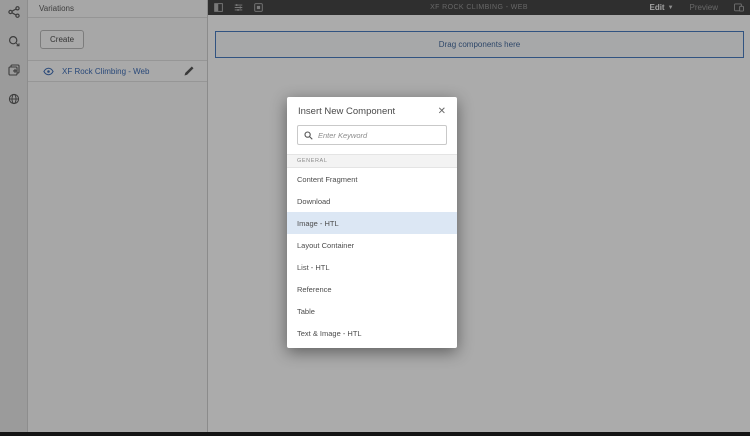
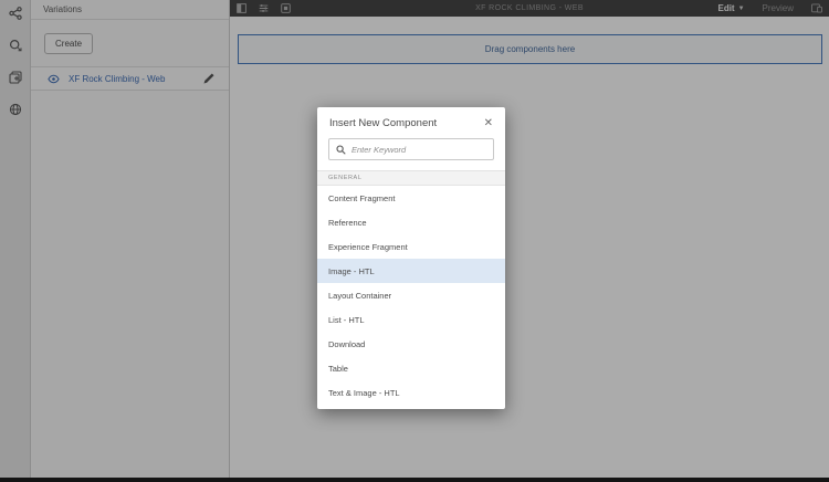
  Variations
  Create
  XF Rock Climbing - Web
  Edit
  Preview
  Drag components here
  Insert New Component
  ✕
  Enter Keyword
  Content Fragment
- Download
+ Reference
+ Experience Fragment
  Image - HTL
  Layout Container
  List - HTL
- Reference
+ Download
  Table
  Text & Image - HTL
